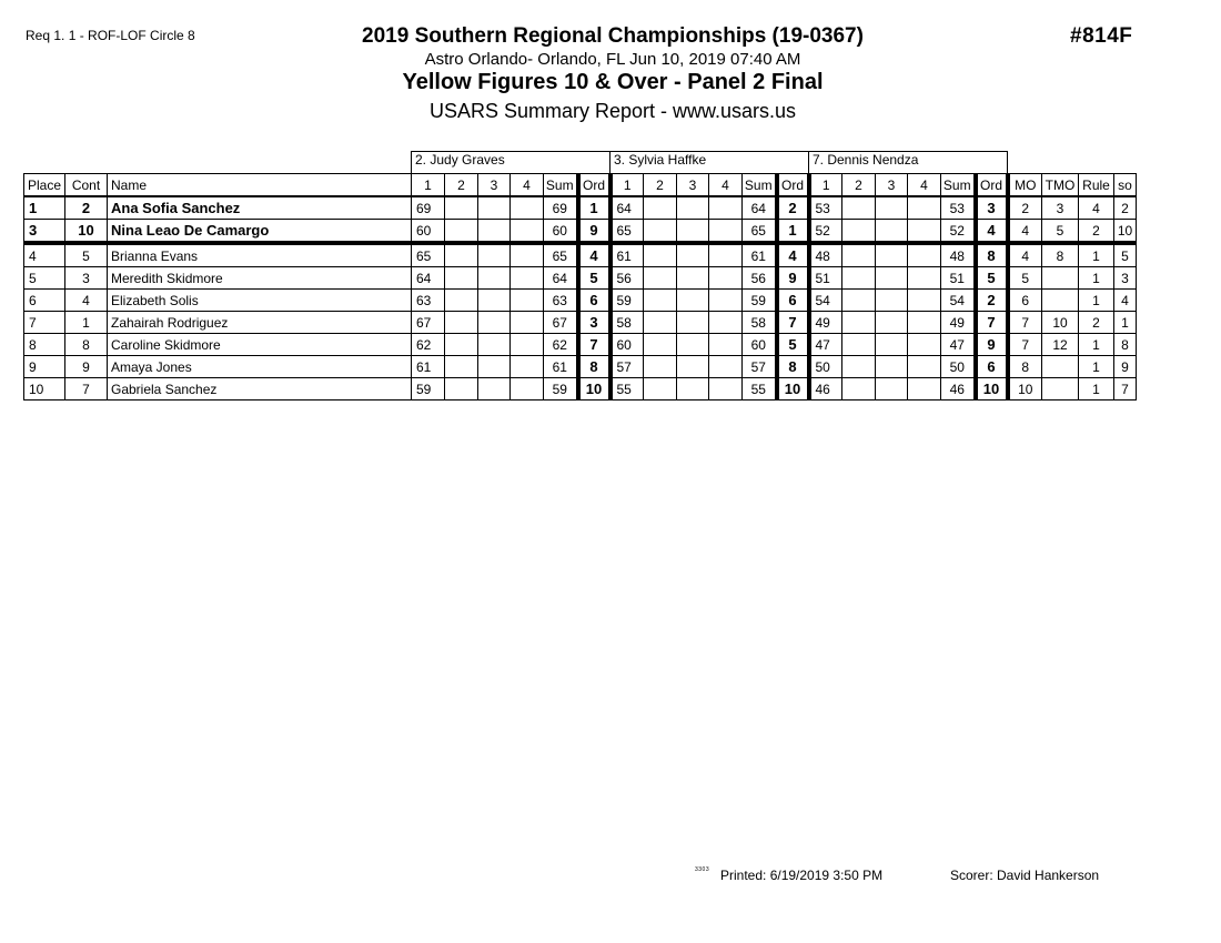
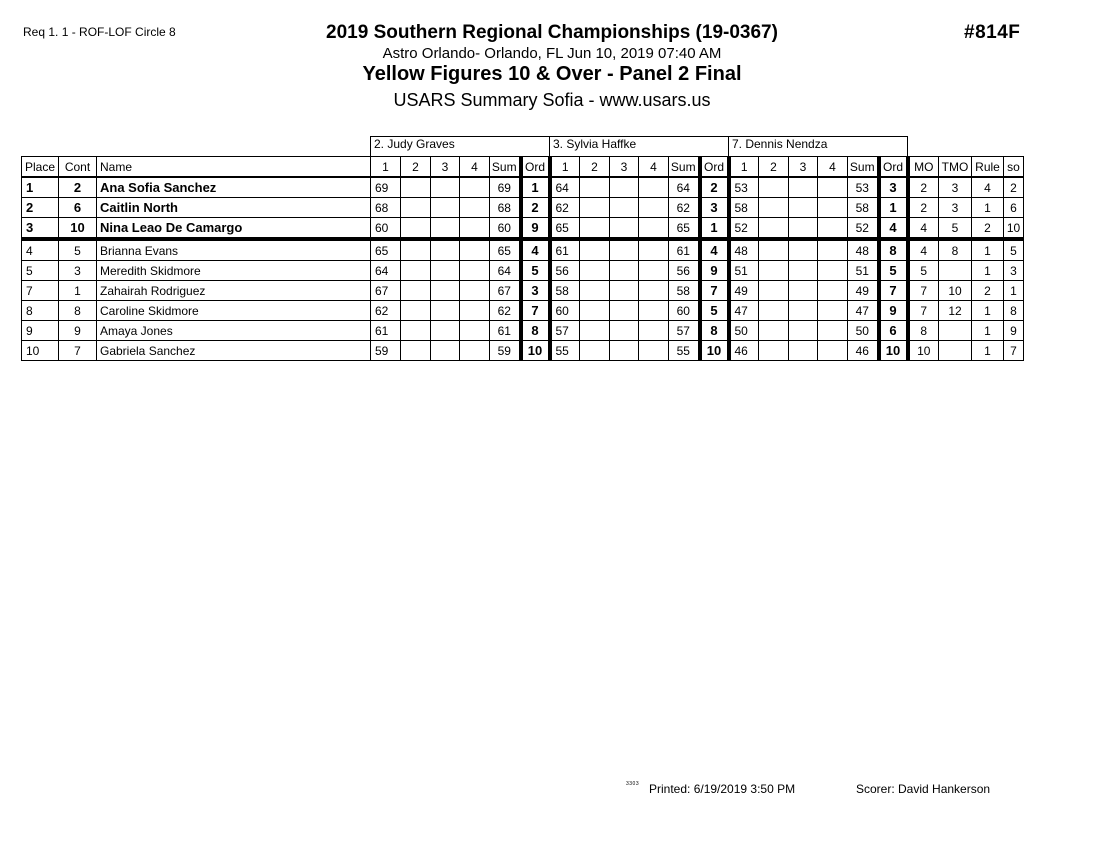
  Req 1. 1 - ROF-LOF Circle 8
  #814F
  2019 Southern Regional Championships (19-0367)
  Astro Orlando- Orlando, FL Jun 10, 2019 07:40 AM
  Yellow Figures 10 & Over - Panel 2 Final
- USARS Summary Report - www.usars.us
+ USARS Summary Sofia - www.usars.us
  	2. Judy Graves	3. Sylvia Haffke	7. Dennis Nendza
  Place	Cont	Name	1	2	3	4	Sum	Ord	1	2	3	4	Sum	Ord	1	2	3	4	Sum	Ord	MO	TMO	Rule	so
  1	2	Ana Sofia Sanchez	69				69	1	64				64	2	53				53	3	2	3	4	2
+ 2	6	Caitlin North	68				68	2	62				62	3	58				58	1	2	3	1	6
  3	10	Nina Leao De Camargo	60				60	9	65				65	1	52				52	4	4	5	2	10
  4	5	Brianna Evans	65				65	4	61				61	4	48				48	8	4	8	1	5
  5	3	Meredith Skidmore	64				64	5	56				56	9	51				51	5	5		1	3
- 6	4	Elizabeth Solis	63				63	6	59				59	6	54				54	2	6		1	4
  7	1	Zahairah Rodriguez	67				67	3	58				58	7	49				49	7	7	10	2	1
  8	8	Caroline Skidmore	62				62	7	60				60	5	47				47	9	7	12	1	8
  9	9	Amaya Jones	61				61	8	57				57	8	50				50	6	8		1	9
  10	7	Gabriela Sanchez	59				59	10	55				55	10	46				46	10	10		1	7
  Printed: 6/19/2019 3:50 PM
  Scorer: David Hankerson
